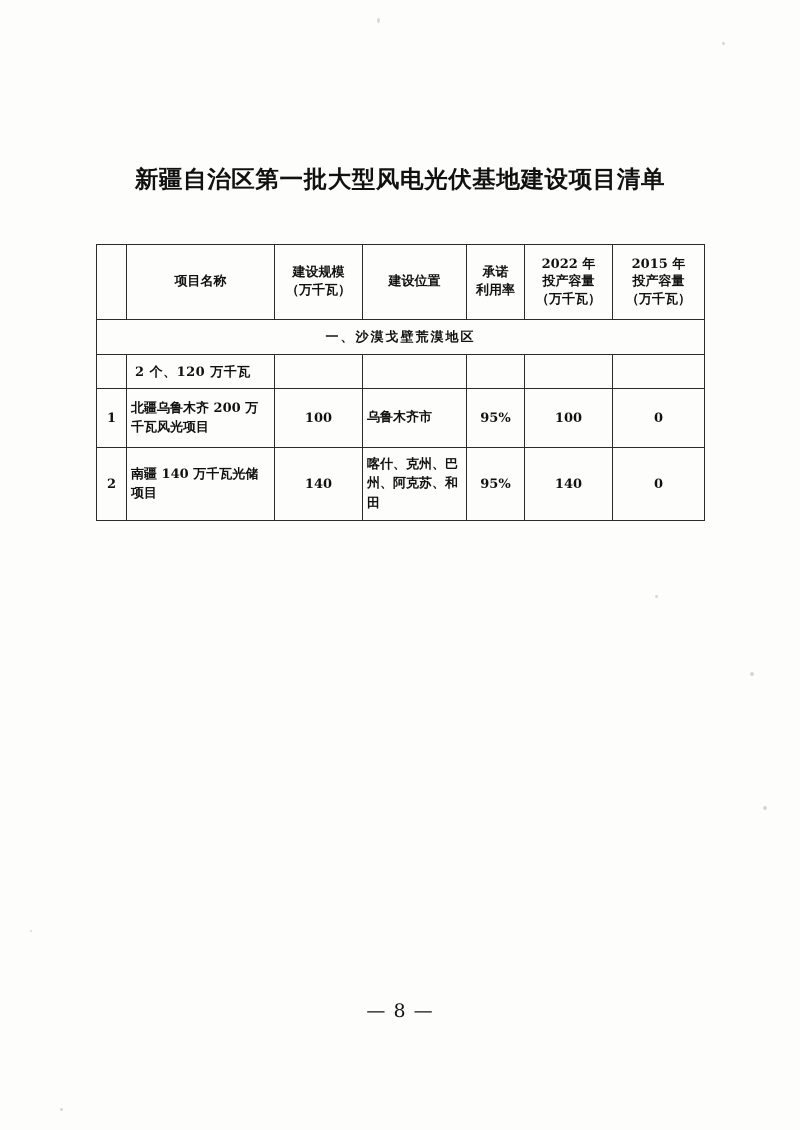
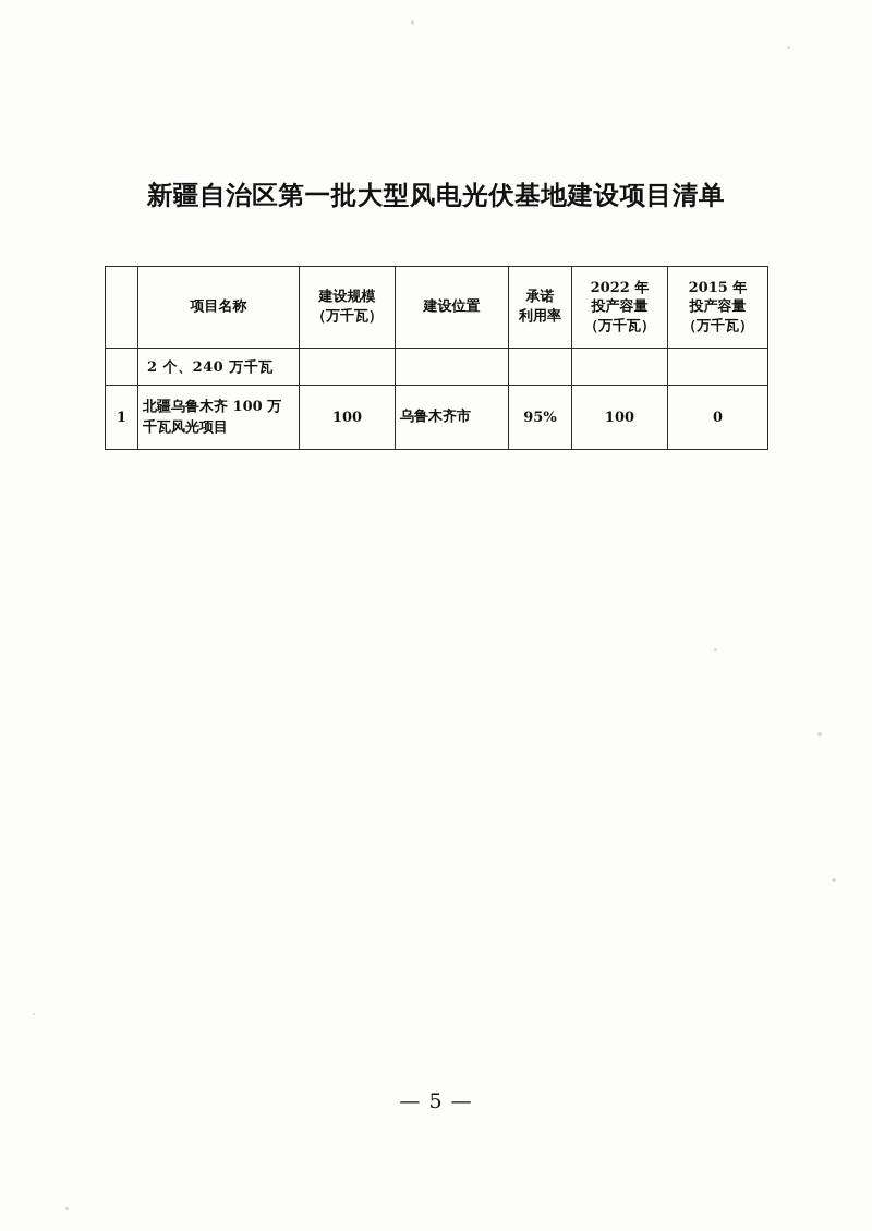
  新疆自治区第一批大型风电光伏基地建设项目清单
  	项目名称	建设规模 （万千瓦）	建设位置	承诺 利用率	2022 年 投产容量 （万千瓦）	2015 年 投产容量 （万千瓦）
- 一、沙漠戈壁荒漠地区
- 	2 个、120 万千瓦
+ 	2 个、240 万千瓦
- 1	北疆乌鲁木齐 200 万千瓦风光项目	100	乌鲁木齐市	95%	100	0
+ 1	北疆乌鲁木齐 100 万千瓦风光项目	100	乌鲁木齐市	95%	100	0
- 2	南疆 140 万千瓦光储项目	140	喀什、克州、巴州、阿克苏、和田	95%	140	0
- — 8 —
+ — 5 —
